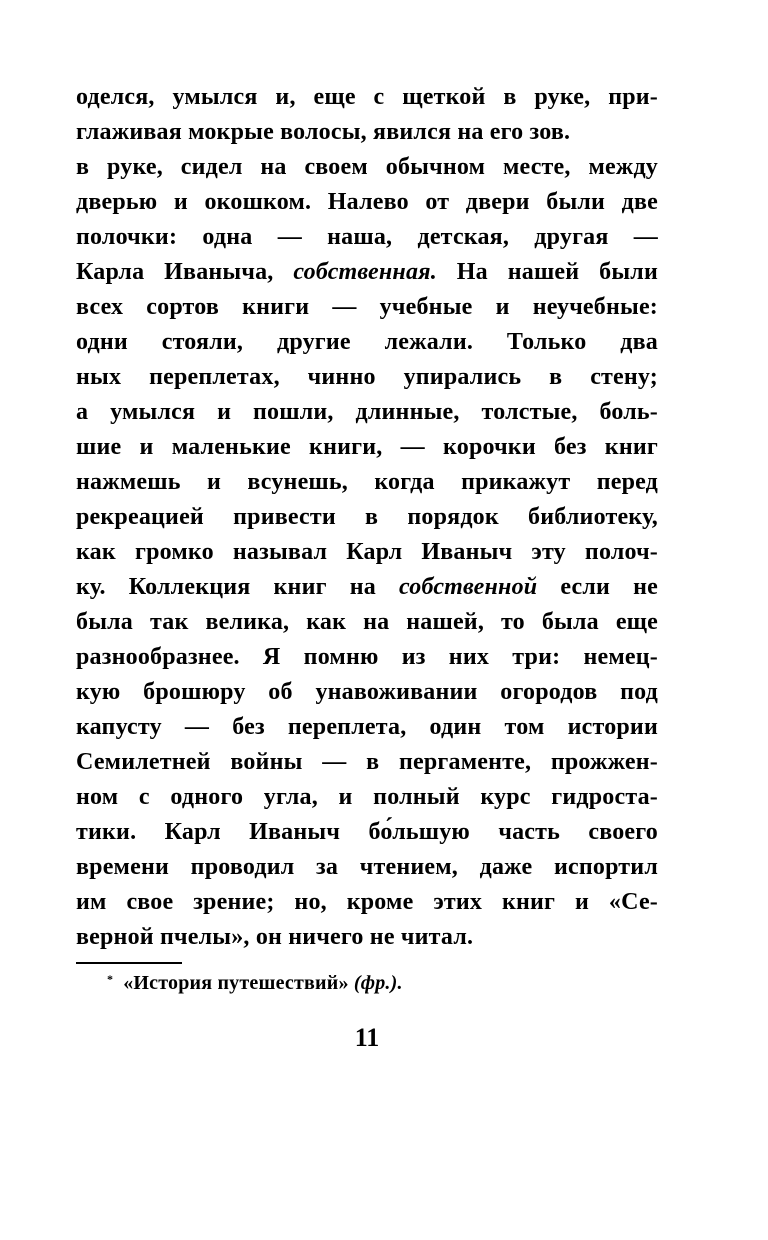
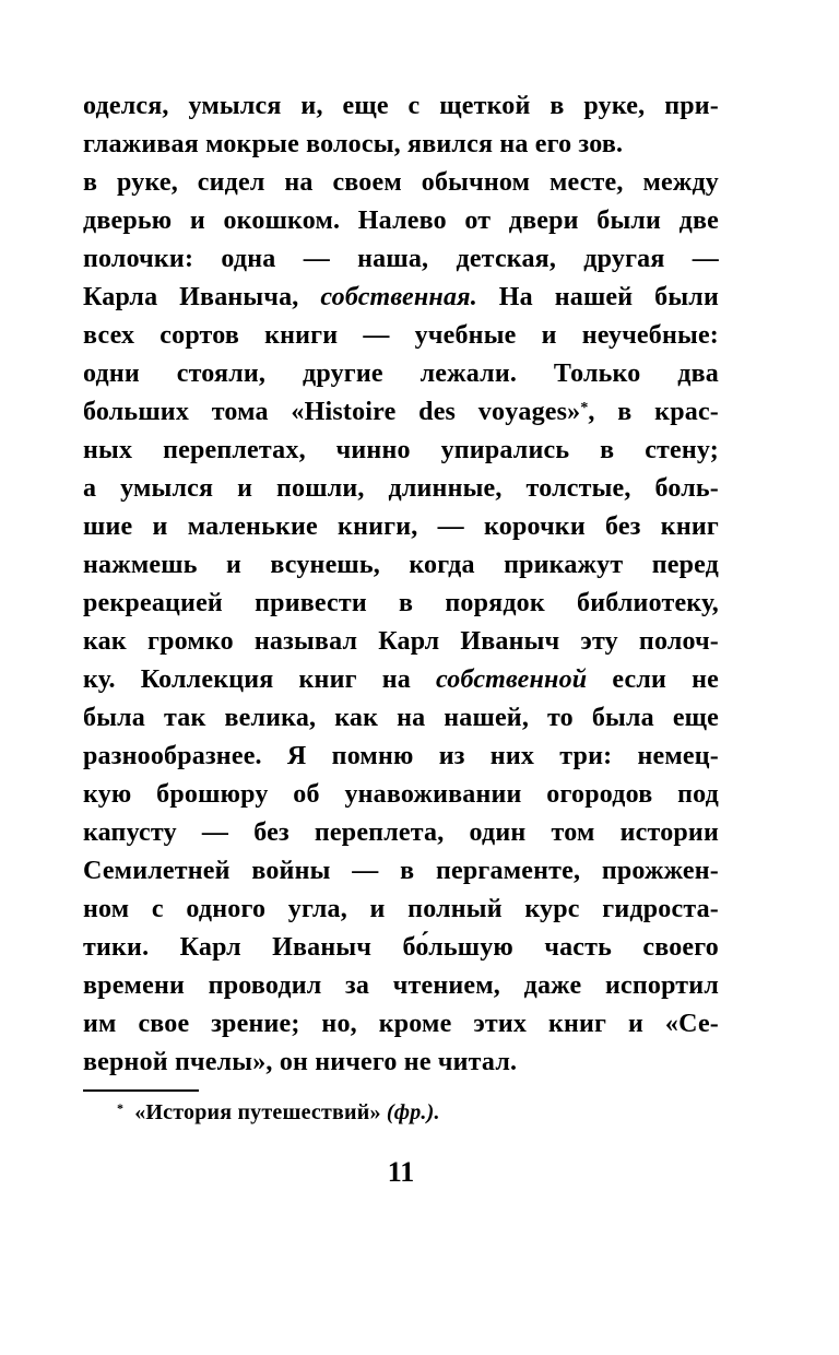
  оделся, умылся и, еще с щеткой в руке, при-
  глаживая мокрые волосы, явился на его зов.
  в руке, сидел на своем обычном месте, между
  дверью и окошком. Налево от двери были две
  полочки: одна — наша, детская, другая —
  Карла Иваныча, собственная. На нашей были
  всех сортов книги — учебные и неучебные:
  одни стояли, другие лежали. Только два
+ больших тома «Histoire des voyages»*, в крас-
  ных переплетах, чинно упирались в стену;
  а умылся и пошли, длинные, толстые, боль-
  шие и маленькие книги, — корочки без книг
  нажмешь и всунешь, когда прикажут перед
  рекреацией привести в порядок библиотеку,
  как громко называл Карл Иваныч эту полоч-
  ку. Коллекция книг на собственной если не
  была так велика, как на нашей, то была еще
  разнообразнее. Я помню из них три: немец-
  кую брошюру об унавоживании огородов под
  капусту — без переплета, один том истории
  Семилетней войны — в пергаменте, прожжен-
  ном с одного угла, и полный курс гидроста-
  тики. Карл Иваныч бо́льшую часть своего
  времени проводил за чтением, даже испортил
  им свое зрение; но, кроме этих книг и «Се-
  верной пчелы», он ничего не читал.
  * «История путешествий» (фр.).
  11
